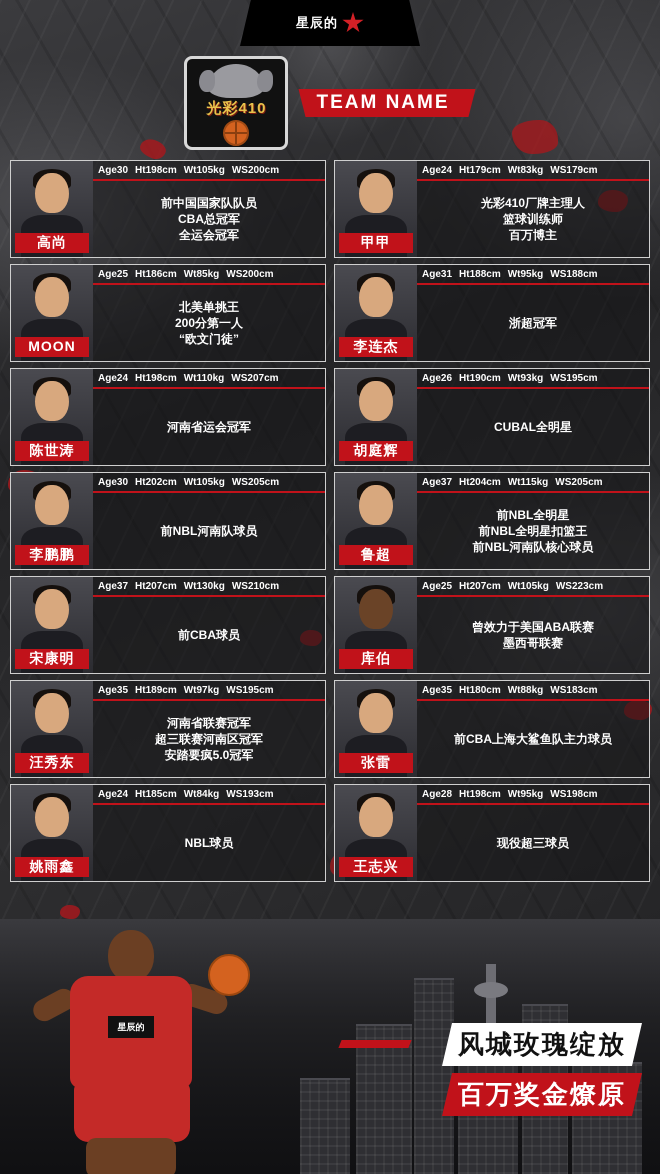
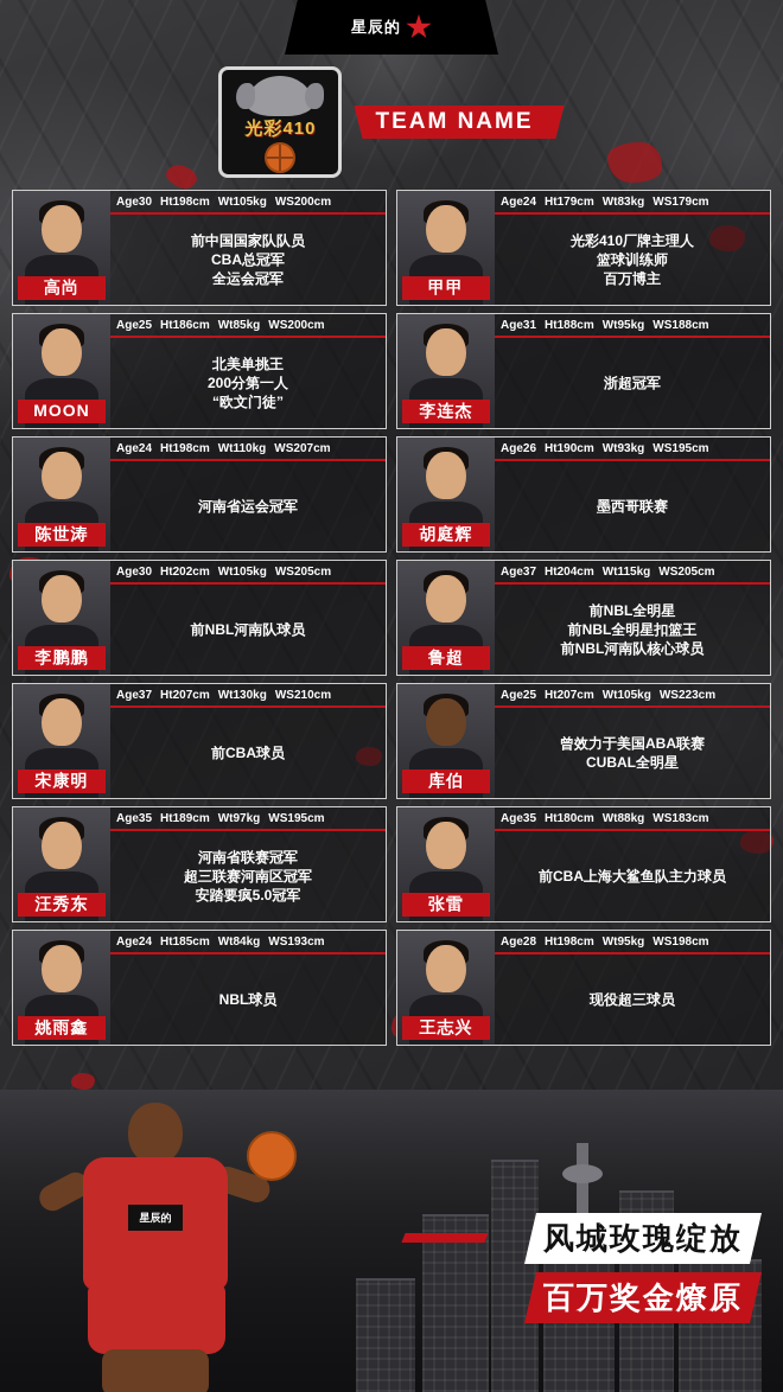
  星辰的
  光彩410
  TEAM NAME
  高尚
  Age30
  Ht198cm
  Wt105kg
  WS200cm
  前中国国家队队员
  CBA总冠军
  全运会冠军
  甲甲
  Age24
  Ht179cm
  Wt83kg
  WS179cm
  光彩410厂牌主理人
  篮球训练师
  百万博主
  MOON
  Age25
  Ht186cm
  Wt85kg
  WS200cm
  北美单挑王
  200分第一人
  “欧文门徒”
  李连杰
  Age31
  Ht188cm
  Wt95kg
  WS188cm
  浙超冠军
  陈世涛
  Age24
  Ht198cm
  Wt110kg
  WS207cm
  河南省运会冠军
  胡庭辉
  Age26
  Ht190cm
  Wt93kg
  WS195cm
- CUBAL全明星
+ 墨西哥联赛
  李鹏鹏
  Age30
  Ht202cm
  Wt105kg
  WS205cm
  前NBL河南队球员
  鲁超
  Age37
  Ht204cm
  Wt115kg
  WS205cm
  前NBL全明星
  前NBL全明星扣篮王
  前NBL河南队核心球员
  宋康明
  Age37
  Ht207cm
  Wt130kg
  WS210cm
  前CBA球员
  库伯
  Age25
  Ht207cm
  Wt105kg
  WS223cm
  曾效力于美国ABA联赛
- 墨西哥联赛
+ CUBAL全明星
  汪秀东
  Age35
  Ht189cm
  Wt97kg
  WS195cm
  河南省联赛冠军
  超三联赛河南区冠军
  安踏要疯5.0冠军
  张雷
  Age35
  Ht180cm
  Wt88kg
  WS183cm
  前CBA上海大鲨鱼队主力球员
  姚雨鑫
  Age24
  Ht185cm
  Wt84kg
  WS193cm
  NBL球员
  王志兴
  Age28
  Ht198cm
  Wt95kg
  WS198cm
  现役超三球员
  星辰的
  风城玫瑰绽放
  百万奖金燎原
